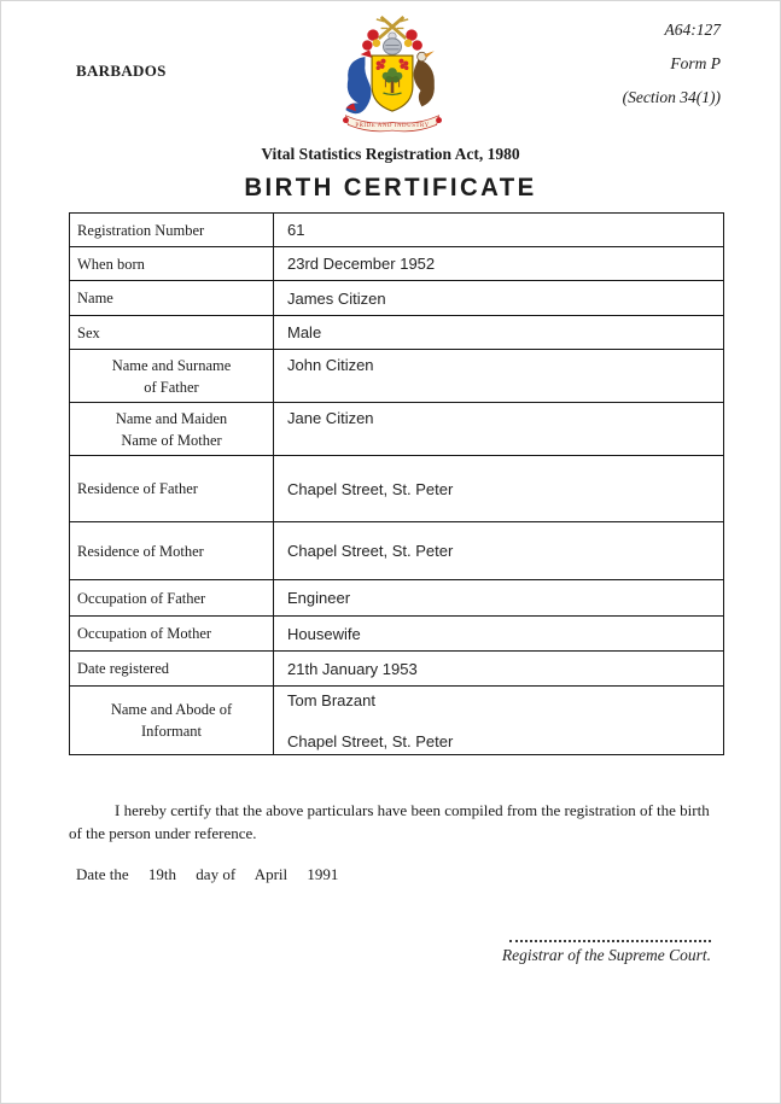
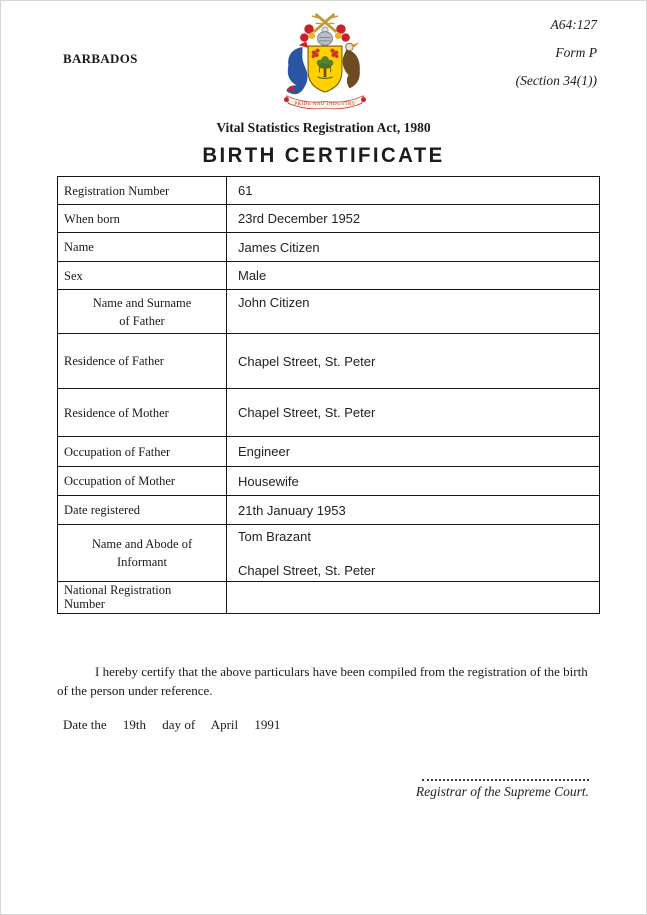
  BARBADOS
  A64:127
  Form P
  (Section 34(1))
  Vital Statistics Registration Act, 1980
  BIRTH CERTIFICATE
  Registration Number	61
  When born	23rd December 1952
  Name	James Citizen
  Sex	Male
  Name and Surname of Father	John Citizen
- Name and Maiden Name of Mother	Jane Citizen
  Residence of Father	Chapel Street, St. Peter
  Residence of Mother	Chapel Street, St. Peter
  Occupation of Father	Engineer
  Occupation of Mother	Housewife
  Date registered	21th January 1953
  Name and Abode of Informant	Tom Brazant Chapel Street, St. Peter
+ National Registration Number
  I hereby certify that the above particulars have been compiled from the registration of the birth of the person under reference.
  Date the 19th day of April 1991
  Registrar of the Supreme Court.
